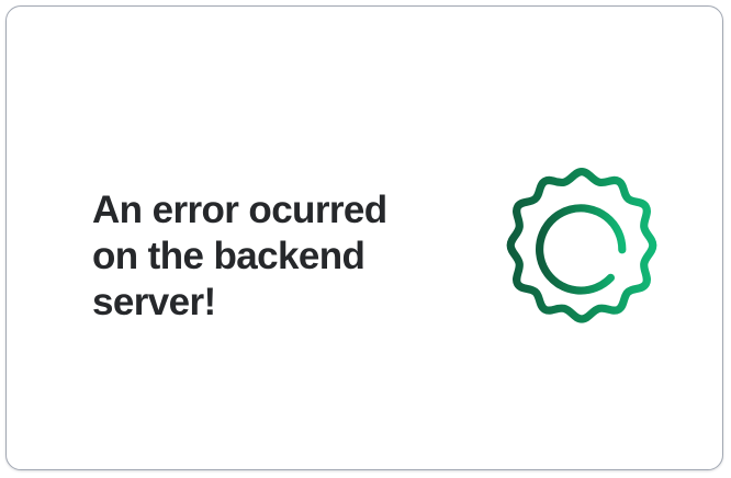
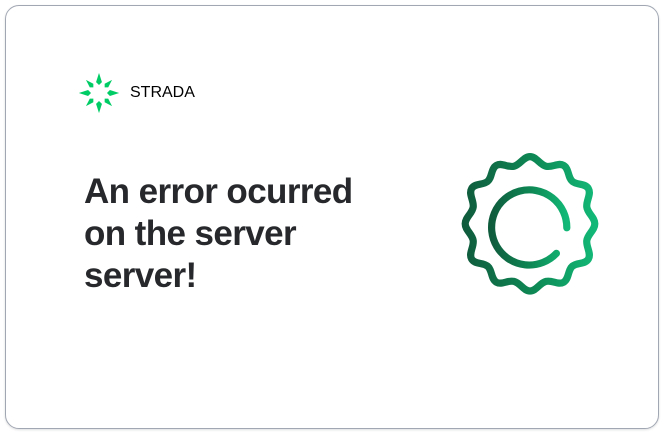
+ STRADA
- An error ocurred on the backend server!
+ An error ocurred on the server server!
